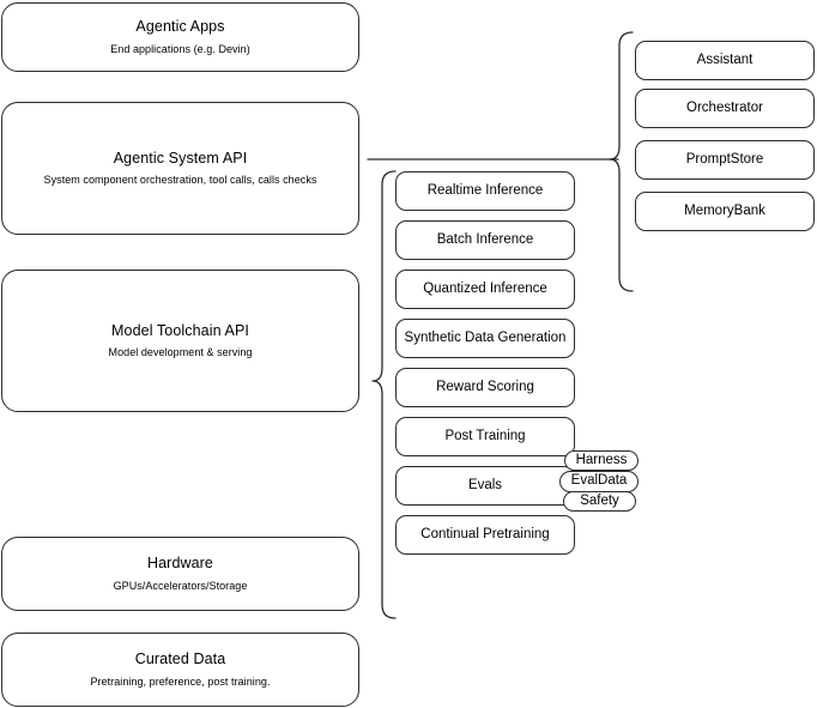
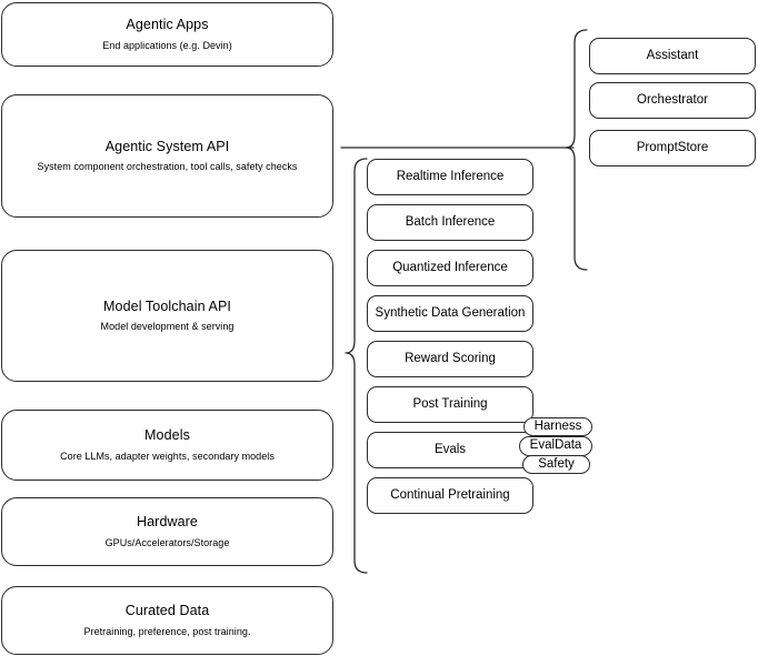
  Agentic Apps
  End applications (e.g. Devin)
  Agentic System API
- System component orchestration, tool calls, calls checks
+ System component orchestration, tool calls, safety checks
  Model Toolchain API
  Model development & serving
+ Models
+ Core LLMs, adapter weights, secondary models
  Hardware
  GPUs/Accelerators/Storage
  Curated Data
  Pretraining, preference, post training.
  Realtime Inference
  Batch Inference
  Quantized Inference
  Synthetic Data Generation
  Reward Scoring
  Post Training
  Evals
  Continual Pretraining
  Harness
  EvalData
  Safety
  Assistant
  Orchestrator
  PromptStore
- MemoryBank
